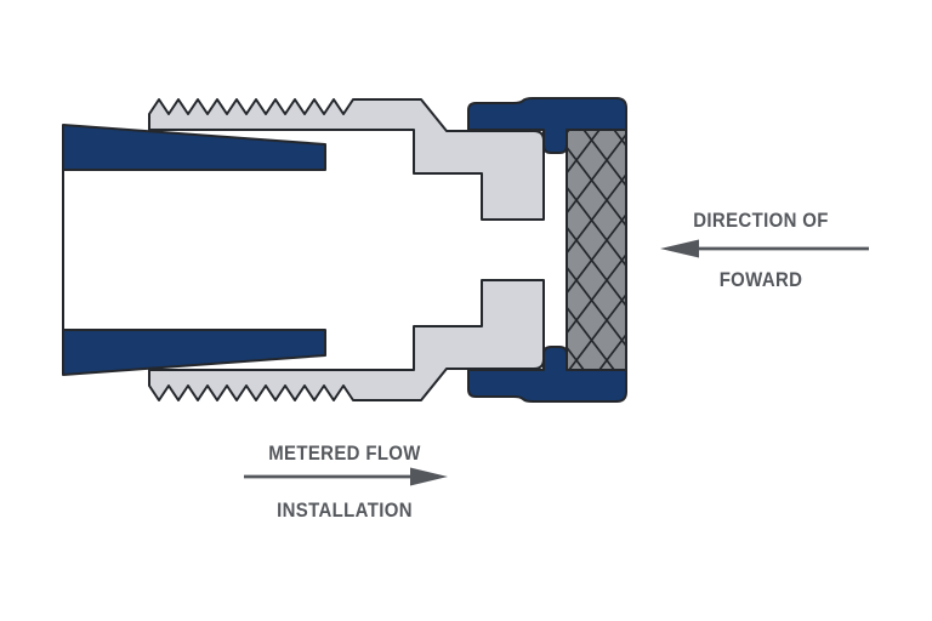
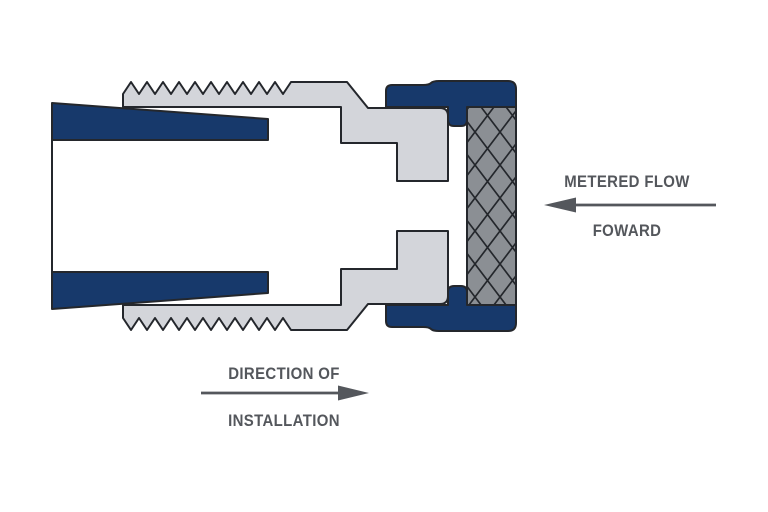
- DIRECTION OF
+ METERED FLOW
  FOWARD
- METERED FLOW
+ DIRECTION OF
  INSTALLATION
